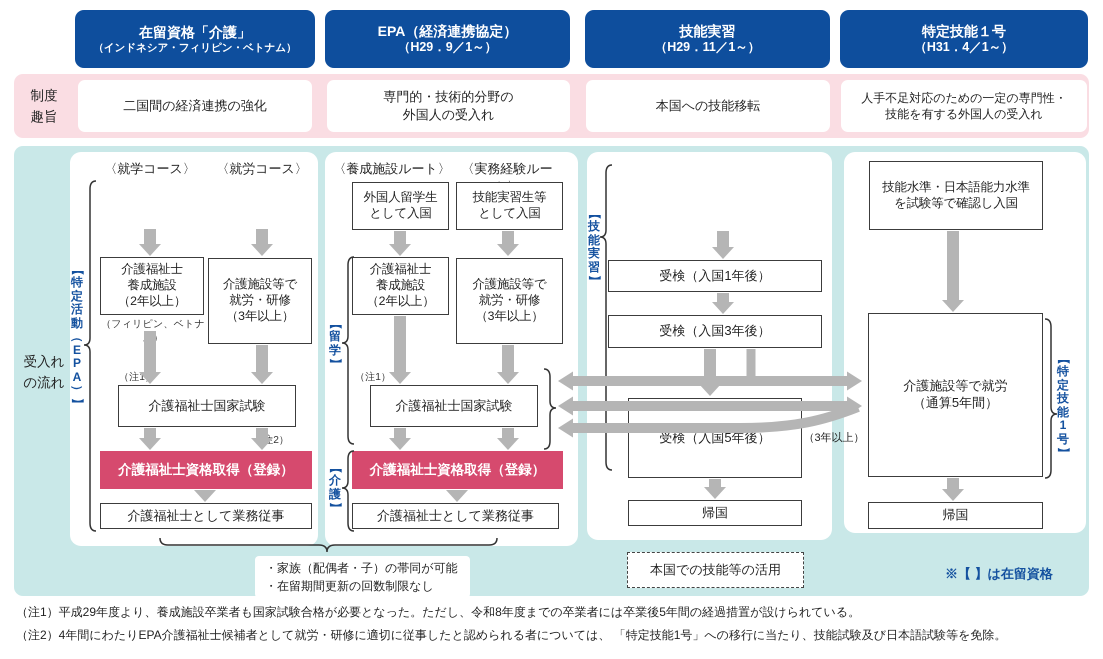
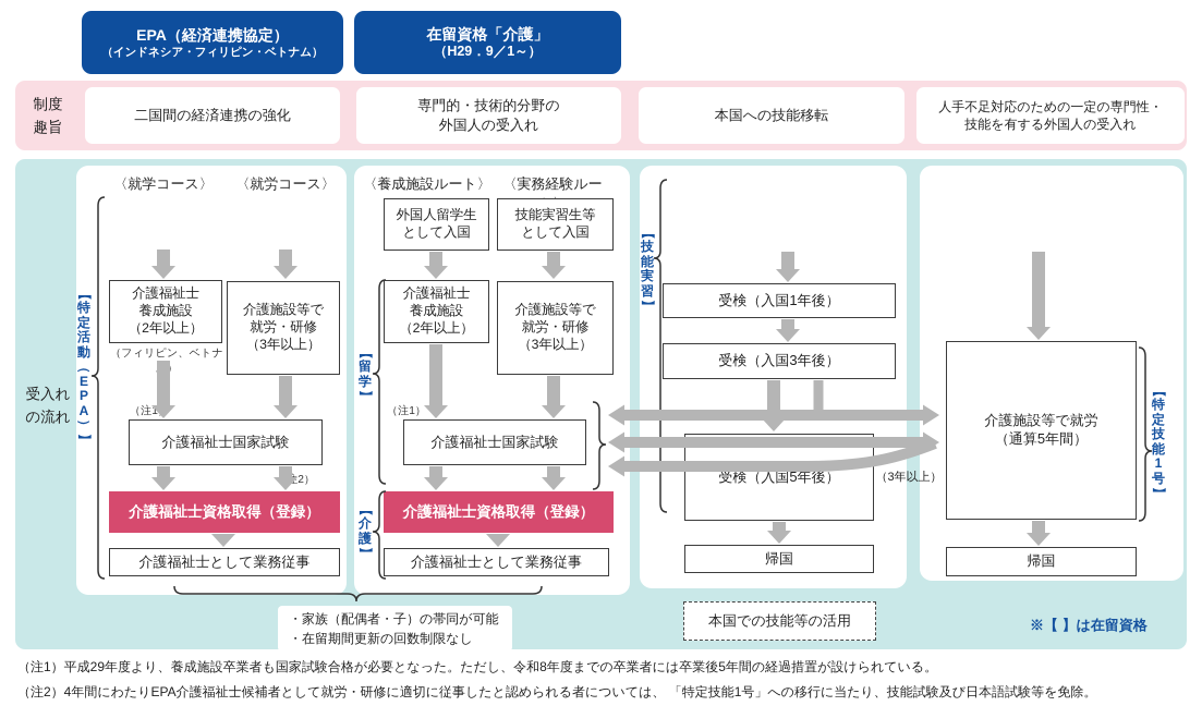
- 在留資格「介護」
+ EPA（経済連携協定）
  （インドネシア・フィリピン・ベトナム）
- EPA（経済連携協定）
+ 在留資格「介護」
  （H29．9／1～）
- 技能実習
- （H29．11／1～）
- 特定技能１号
- （H31．4／1～）
  制度
  趣旨
  二国間の経済連携の強化
  専門的・技術的分野の
  外国人の受入れ
  本国への技能移転
  人手不足対応のための一定の専門性・
  技能を有する外国人の受入れ
  受入れ
  の流れ
  〈就学コース〉
  〈就労コース〉
  特
  定
  活
  動
  E
  P
  A
  介護福祉士
  養成施設
  （2年以上）
  （フィリピン、ベトナ）
  介護施設等で
  就労・研修
  （3年以上）
  （注1
  介護福祉士国家試験
  介護福祉士資格取得（登録）
  介護福祉士として業務従事
  〈養成施設ルート〉
  〈実務経験ルー
  留
  学
  介
  護
  外国人留学生
  として入国
  技能実習生等
  として入国
  介護福祉士
  養成施設
  （2年以上）
  介護施設等で
  就労・研修
  （3年以上）
  （注1）
  介護福祉士国家試験
  介護福祉士資格取得（登録）
  介護福祉士として業務従事
  技
  能
  実
  習
  受検（入国1年後）
  受検（入国3年後）
  受検（入国5年後）
  帰国
  本国での技能等の活用
- 技能水準・日本語能力水準
- を試験等で確認し入国
  介護施設等で就労
  （通算5年間）
  特
  定
  技
  能
  1
  号
  （3年以上）
  帰国
  ・家族（配偶者・子）の帯同が可能
  ・在留期間更新の回数制限なし
  ※【 】は在留資格
  （注1）平成29年度より、養成施設卒業者も国家試験合格が必要となった。ただし、令和8年度までの卒業者には卒業後5年間の経過措置が設けられている。
  （注2）4年間にわたりEPA介護福祉士候補者として就労・研修に適切に従事したと認められる者については、 「特定技能1号」への移行に当たり、技能試験及び日本語試験等を免除。
